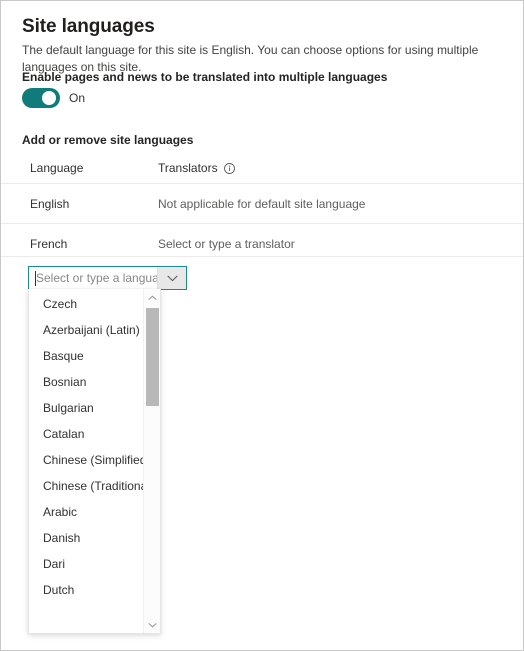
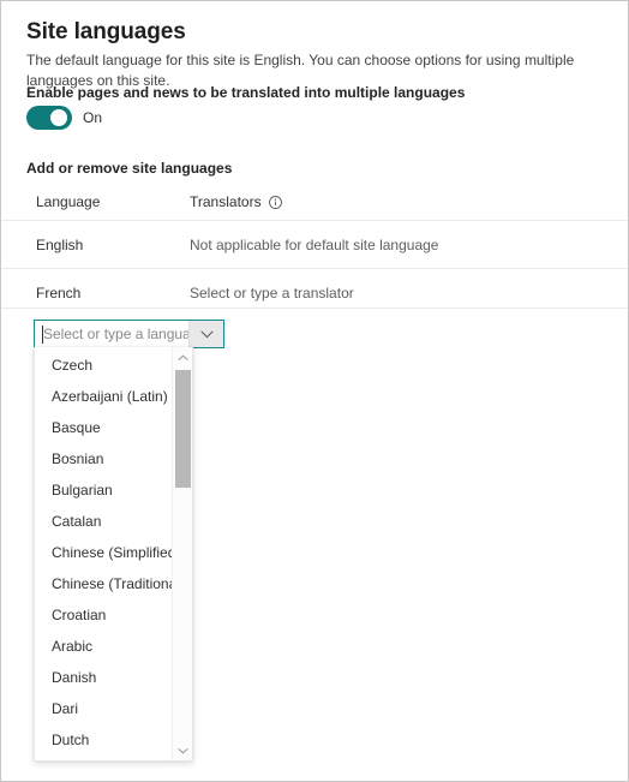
  Site languages
  The default language for this site is English. You can choose options for using multiple languages on this site.
  Enable pages and news to be translated into multiple languages
  On
  Add or remove site languages
  Language
  Translators
  English
  Not applicable for default site language
  French
  Select or type a translator
  Select or type a langua
  Czech
  Azerbaijani (Latin)
  Basque
  Bosnian
  Bulgarian
  Catalan
  Chinese (Simplifie
+ Croatian
  Arabic
  Danish
  Dari
  Dutch
